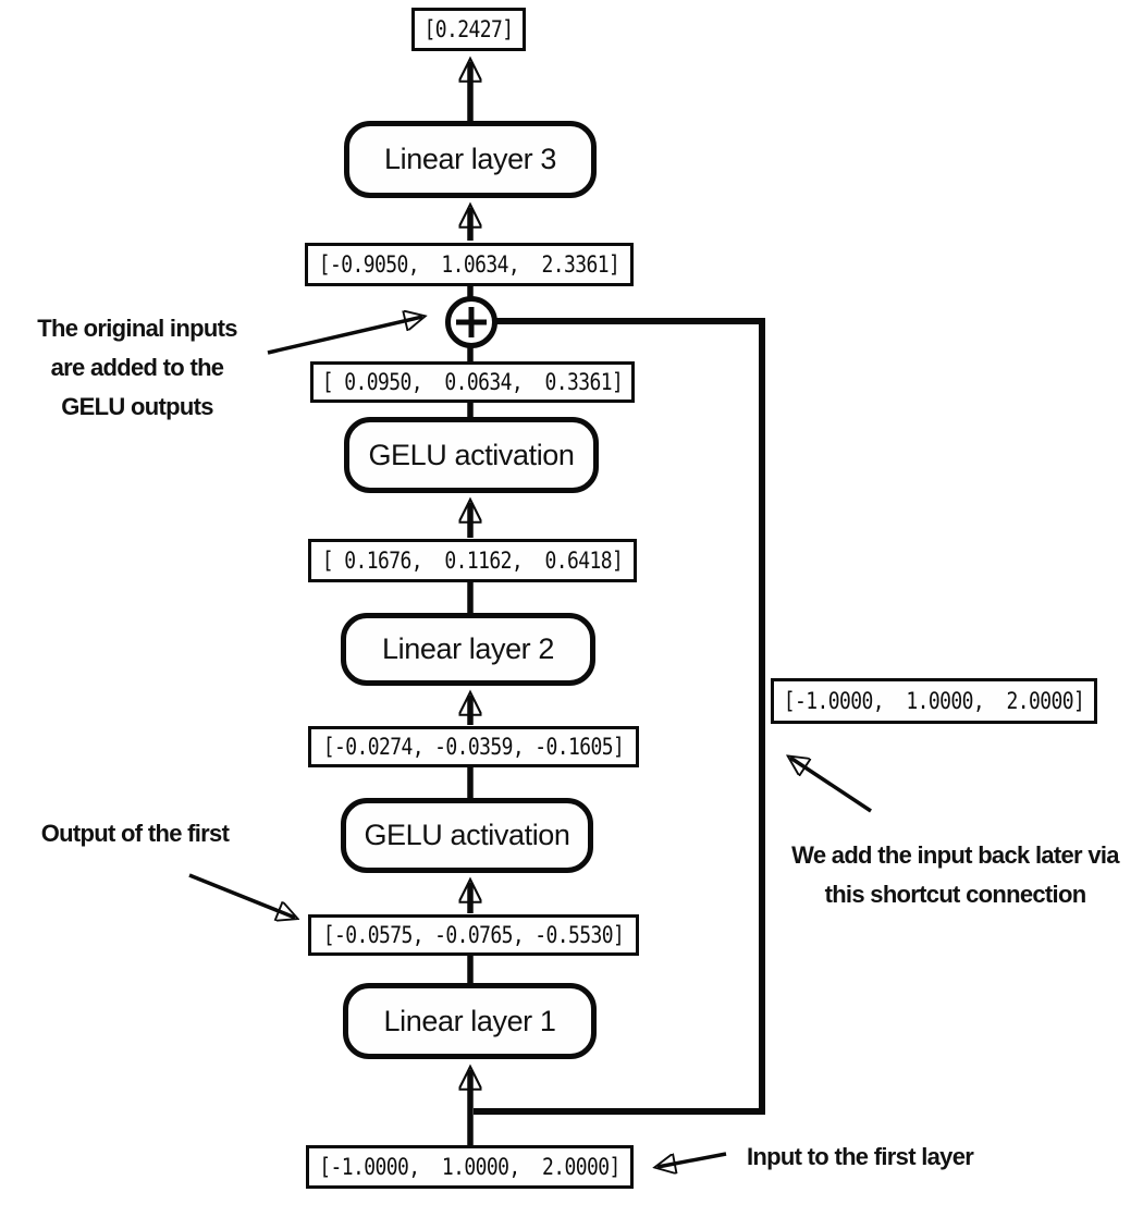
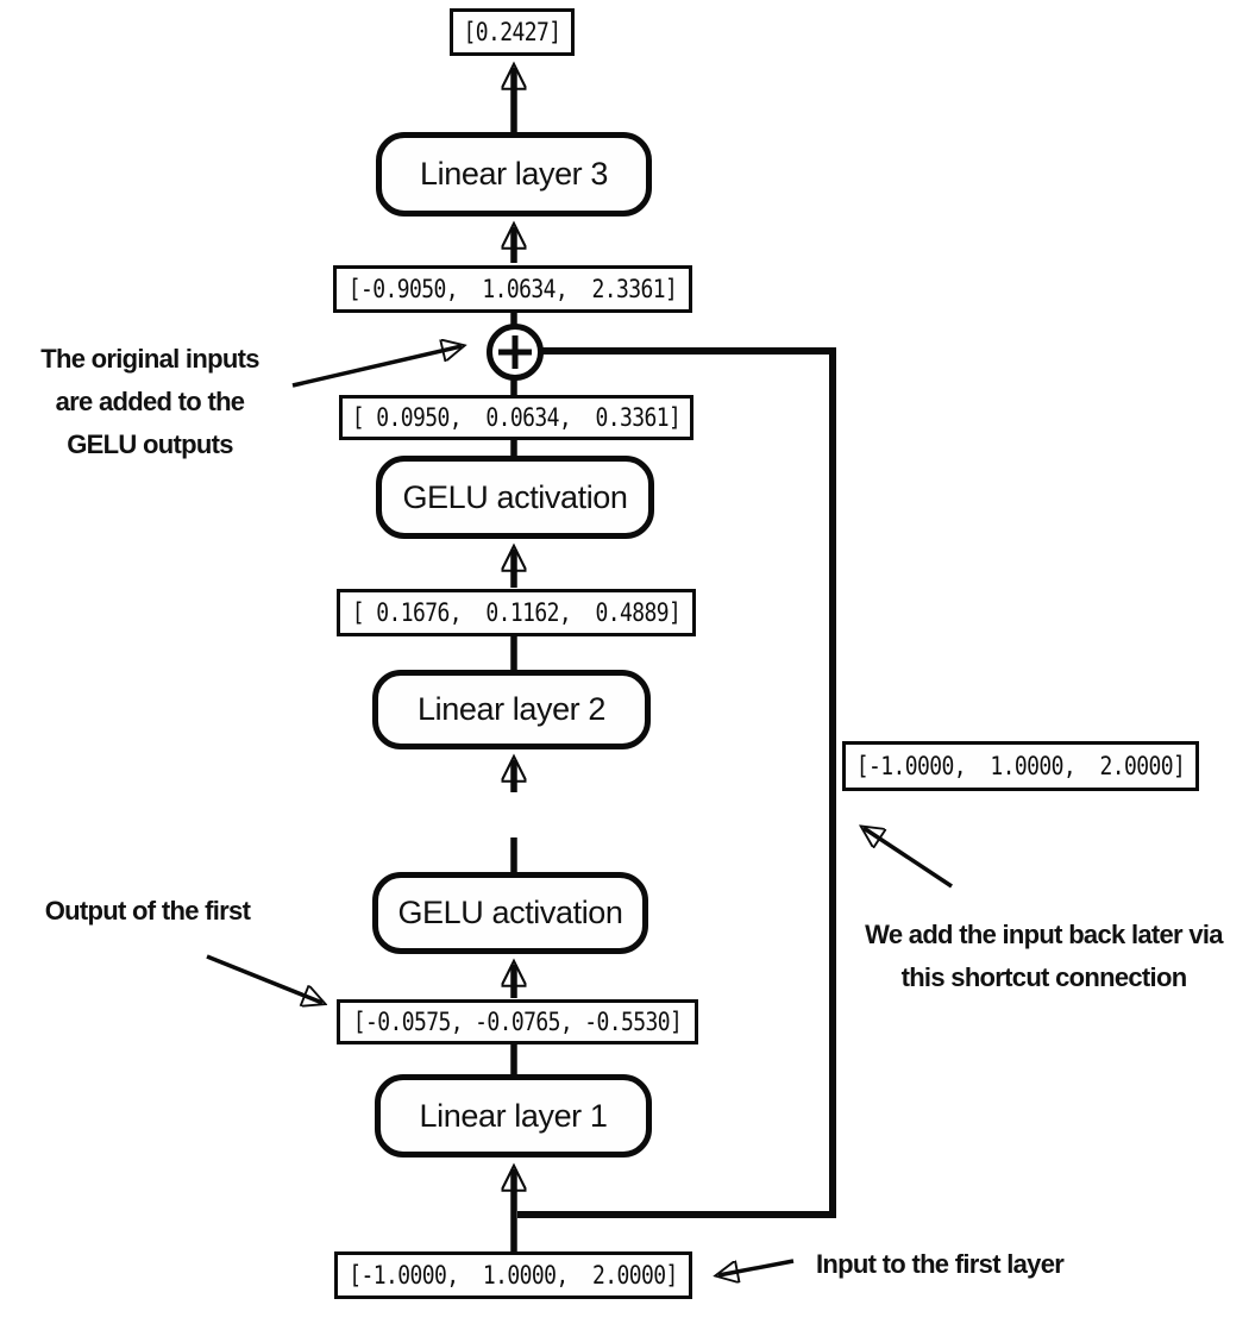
  [0.2427]
  [-0.9050, 1.0634, 2.3361]
  [ 0.0950, 0.0634, 0.3361]
- [ 0.1676, 0.1162, 0.6418]
+ [ 0.1676, 0.1162, 0.4889]
- [-0.0274, -0.0359, -0.1605]
  [-0.0575, -0.0765, -0.5530]
  [-1.0000, 1.0000, 2.0000]
  [-1.0000, 1.0000, 2.0000]
  Linear layer 3
  GELU activation
  Linear layer 2
  GELU activation
  Linear layer 1
  The original inputs
  are added to the
  GELU outputs
  Output of the first
  We add the input back later via
  this shortcut connection
  Input to the first layer
